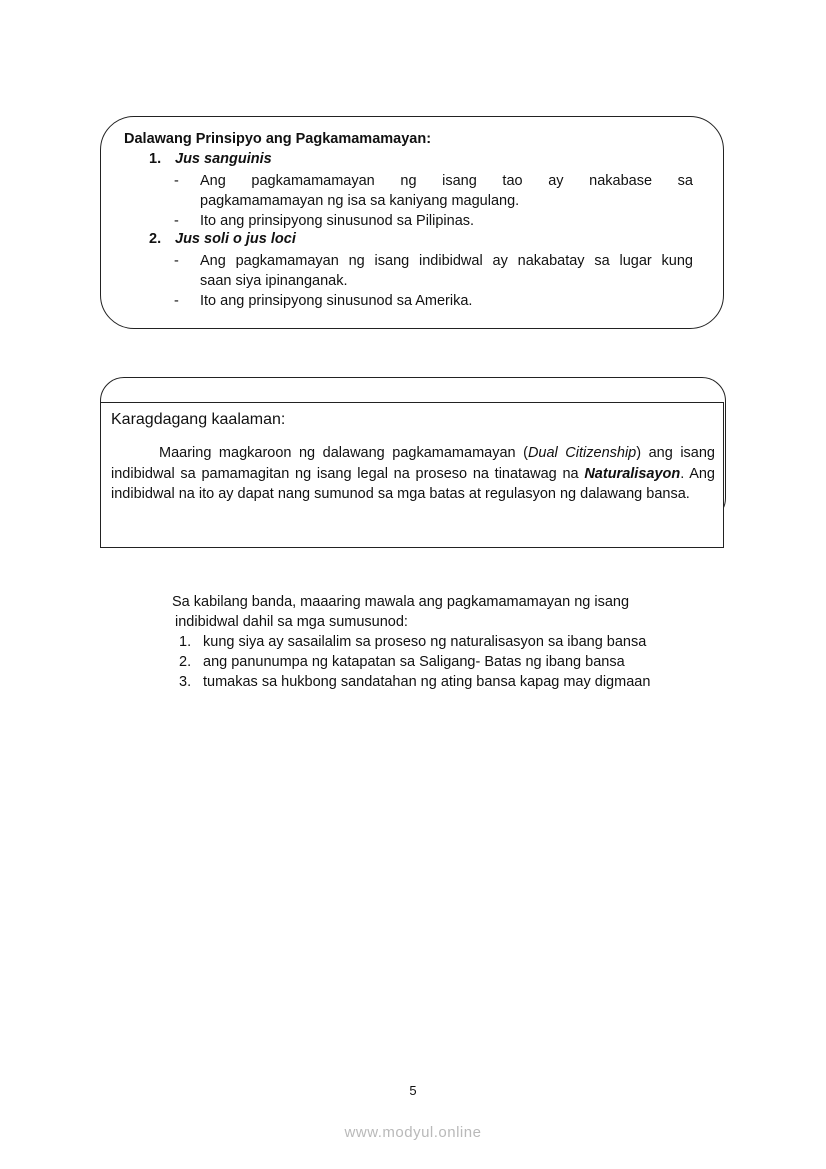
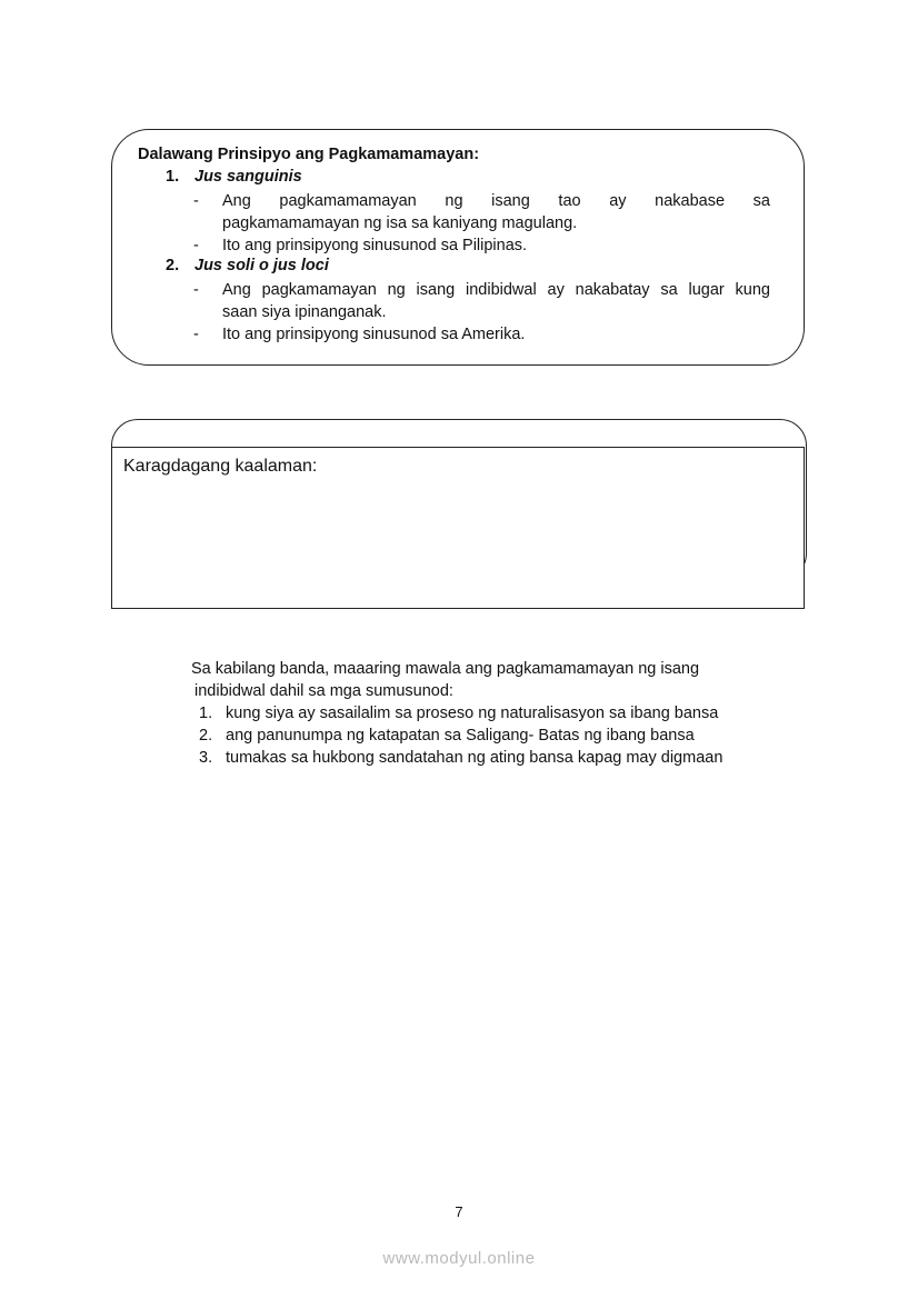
  Dalawang Prinsipyo ang Pagkamamamayan:
  1.
  Jus sanguinis
  -
  Ang pagkamamamayan ng isang tao ay nakabase sa
  pagkamamamayan ng isa sa kaniyang magulang.
  -
  Ito ang prinsipyong sinusunod sa Pilipinas.
  2.
  Jus soli o jus loci
  -
  Ang pagkamamayan ng isang indibidwal ay nakabatay sa lugar kung
  saan siya ipinanganak.
  -
  Ito ang prinsipyong sinusunod sa Amerika.
  Karagdagang kaalaman:
- Maaring magkaroon ng dalawang pagkamamamayan (Dual Citizenship) ang isang indibidwal sa pamamagitan ng isang legal na proseso na tinatawag na Naturalisayon. Ang indibidwal na ito ay dapat nang sumunod sa mga batas at regulasyon ng dalawang bansa.
  Sa kabilang banda, maaaring mawala ang pagkamamamayan ng isang
  indibidwal dahil sa mga sumusunod:
  1.
  kung siya ay sasailalim sa proseso ng naturalisasyon sa ibang bansa
  2.
  ang panunumpa ng katapatan sa Saligang- Batas ng ibang bansa
  3.
  tumakas sa hukbong sandatahan ng ating bansa kapag may digmaan
- 5
+ 7
  www.modyul.online
